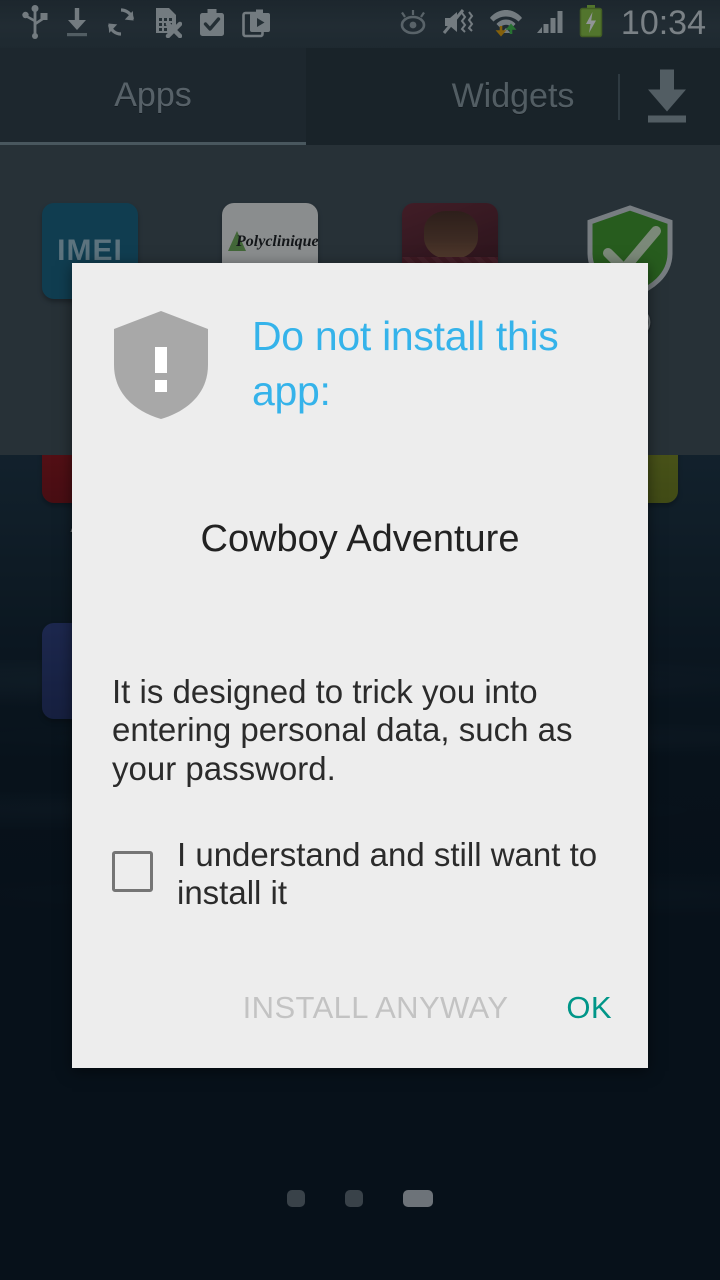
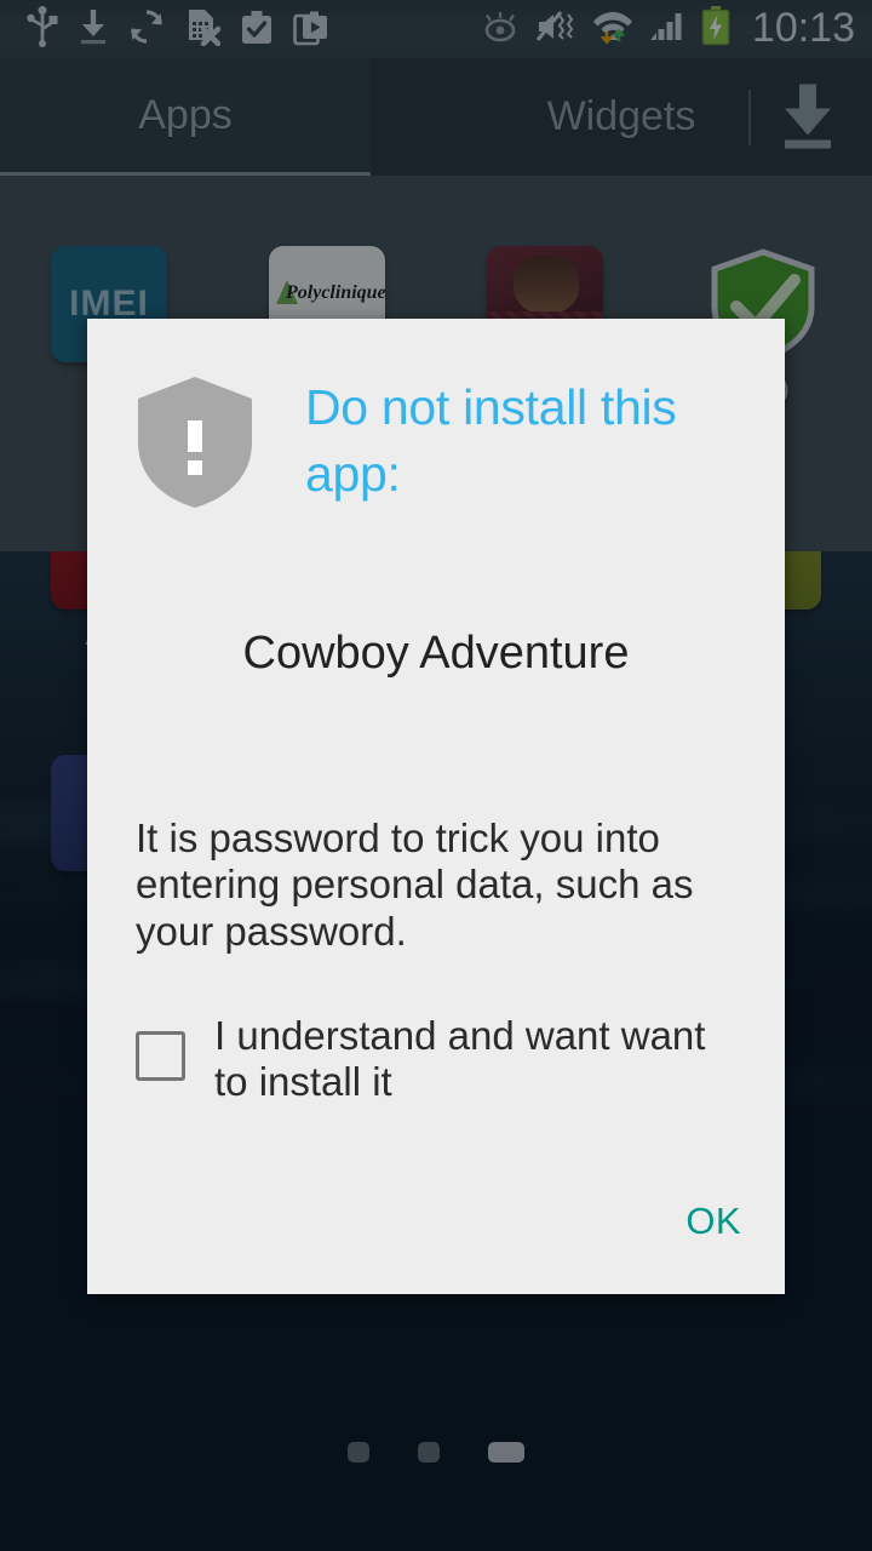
  IMEI
  Polyclinique
- 10:34
+ 10:13
  Apps
  Widgets
  Do not install this app:
  Cowboy Adventure
- It is designed to trick you into entering personal data, such as your password.
+ It is password to trick you into entering personal data, such as your password.
- I understand and still want to install it
+ I understand and want want to install it
- INSTALL ANYWAY
  OK
